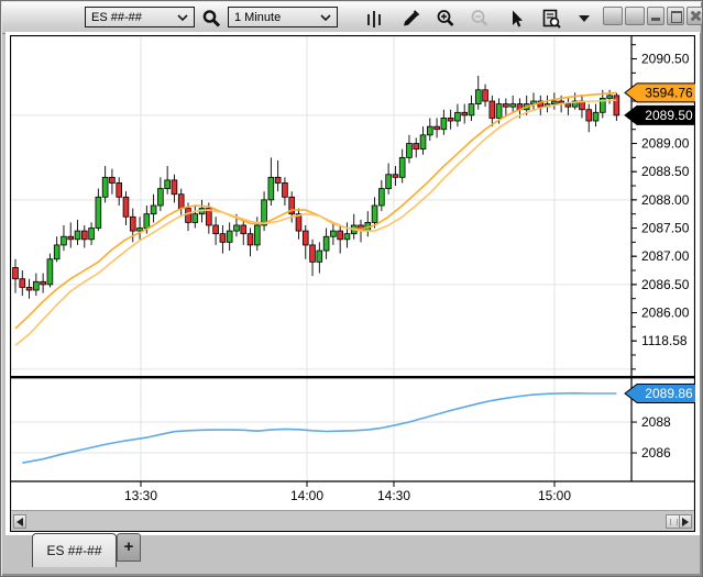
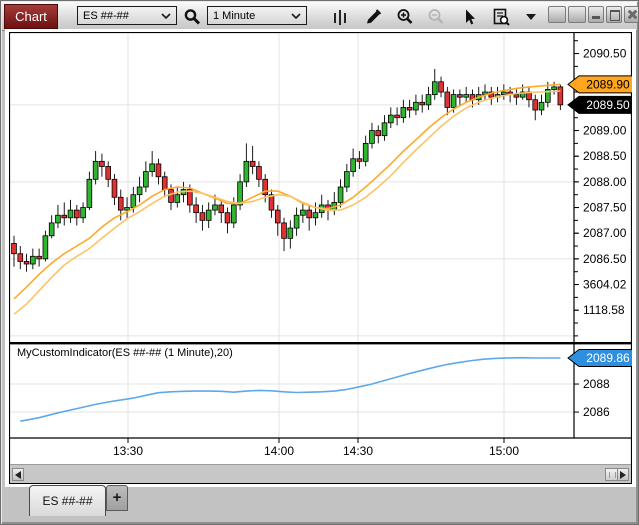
+ Chart
  ES ##-##
  1 Minute
  2090.50
  2089.00
  2088.50
  2088.00
  2087.50
  2087.00
  2086.50
- 2086.00
+ 3604.02
  1118.58
  2088
  2086
  13:30
  14:00
  14:30
  15:00
  2089.50
- 3594.76
+ 2089.90
  2089.86
+ MyCustomIndicator(ES ##-## (1 Minute),20)
  ES ##-##
  +
